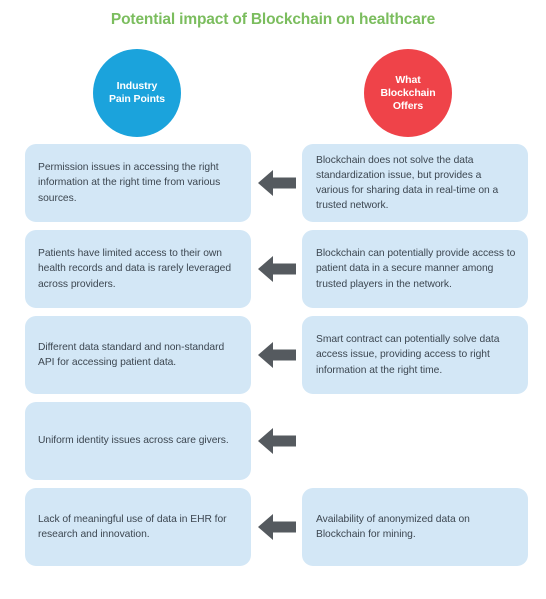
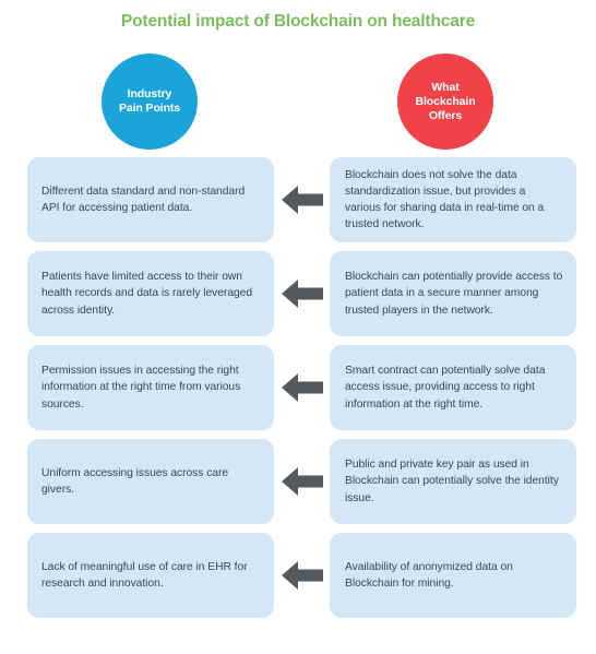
  Potential impact of Blockchain on healthcare
  Industry
  Pain Points
  What
  Blockchain
  Offers
- Permission issues in accessing the right information at the right time from various sources.
+ Different data standard and non-standard API for accessing patient data.
  Blockchain does not solve the data standardization issue, but provides a various for sharing data in real-time on a trusted network.
- Patients have limited access to their own health records and data is rarely leveraged across providers.
+ Patients have limited access to their own health records and data is rarely leveraged across identity.
  Blockchain can potentially provide access to patient data in a secure manner among trusted players in the network.
- Different data standard and non-standard API for accessing patient data.
+ Permission issues in accessing the right information at the right time from various sources.
  Smart contract can potentially solve data access issue, providing access to right information at the right time.
- Uniform identity issues across care givers.
+ Uniform accessing issues across care givers.
+ Public and private key pair as used in Blockchain can potentially solve the identity issue.
- Lack of meaningful use of data in EHR for research and innovation.
+ Lack of meaningful use of care in EHR for research and innovation.
  Availability of anonymized data on Blockchain for mining.
